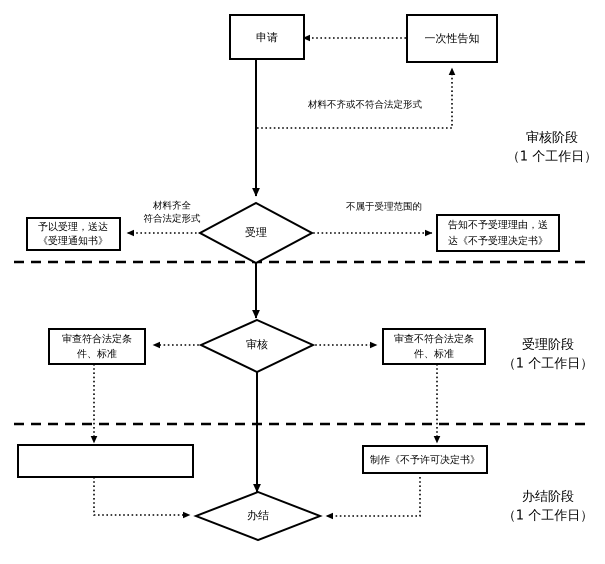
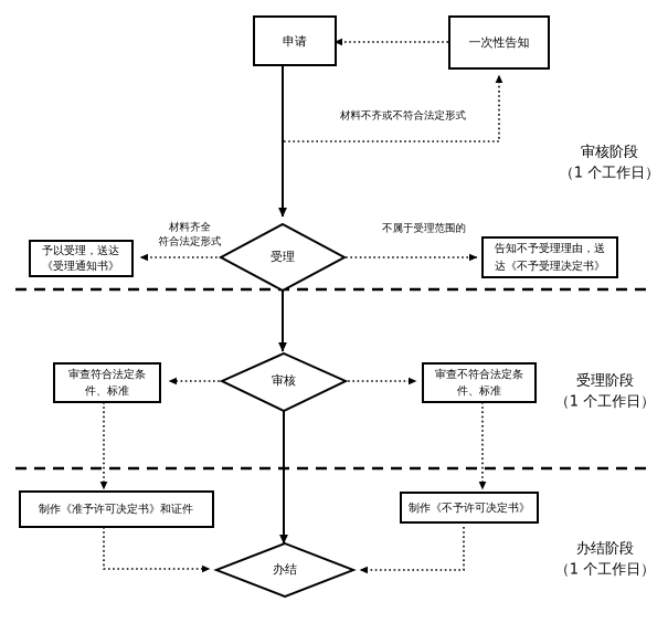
  申请
  一次性告知
  受理
  予以受理，送达
  《受理通知书》
  告知不予受理理由，送
  达《不予受理决定书》
  审核
  审查符合法定条
  件、标准
  审查不符合法定条
  件、标准
+ 制作《准予许可决定书》和证件
  制作《不予许可决定书》
  办结
  材料不齐或不符合法定形式
  材料齐全
  符合法定形式
  不属于受理范围的
  审核阶段
  （1 个工作日）
  受理阶段
  （1 个工作日）
  办结阶段
  （1 个工作日）
